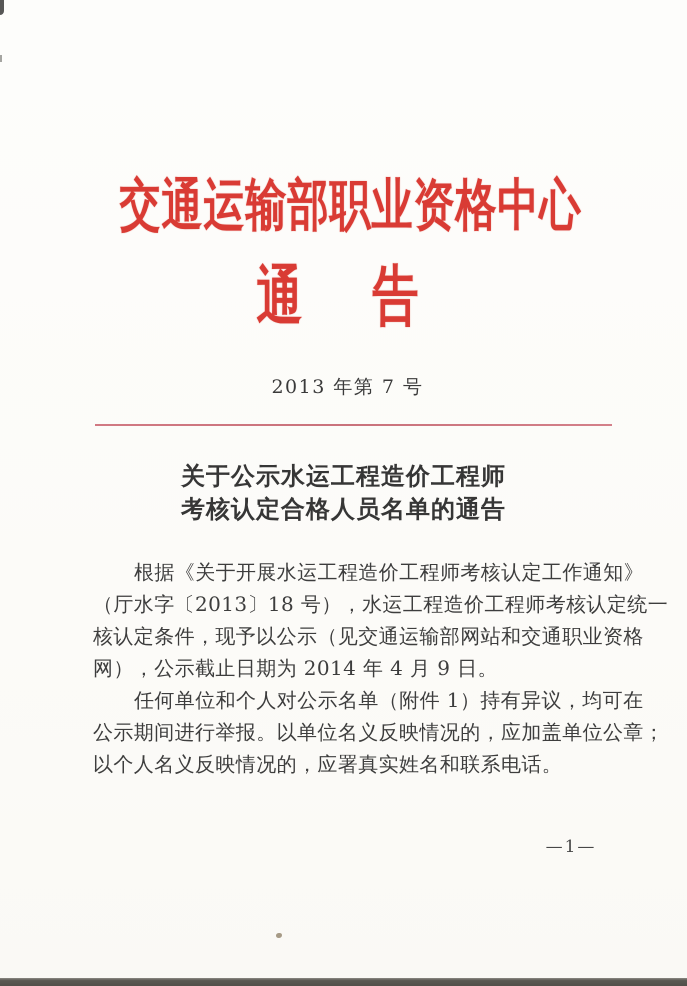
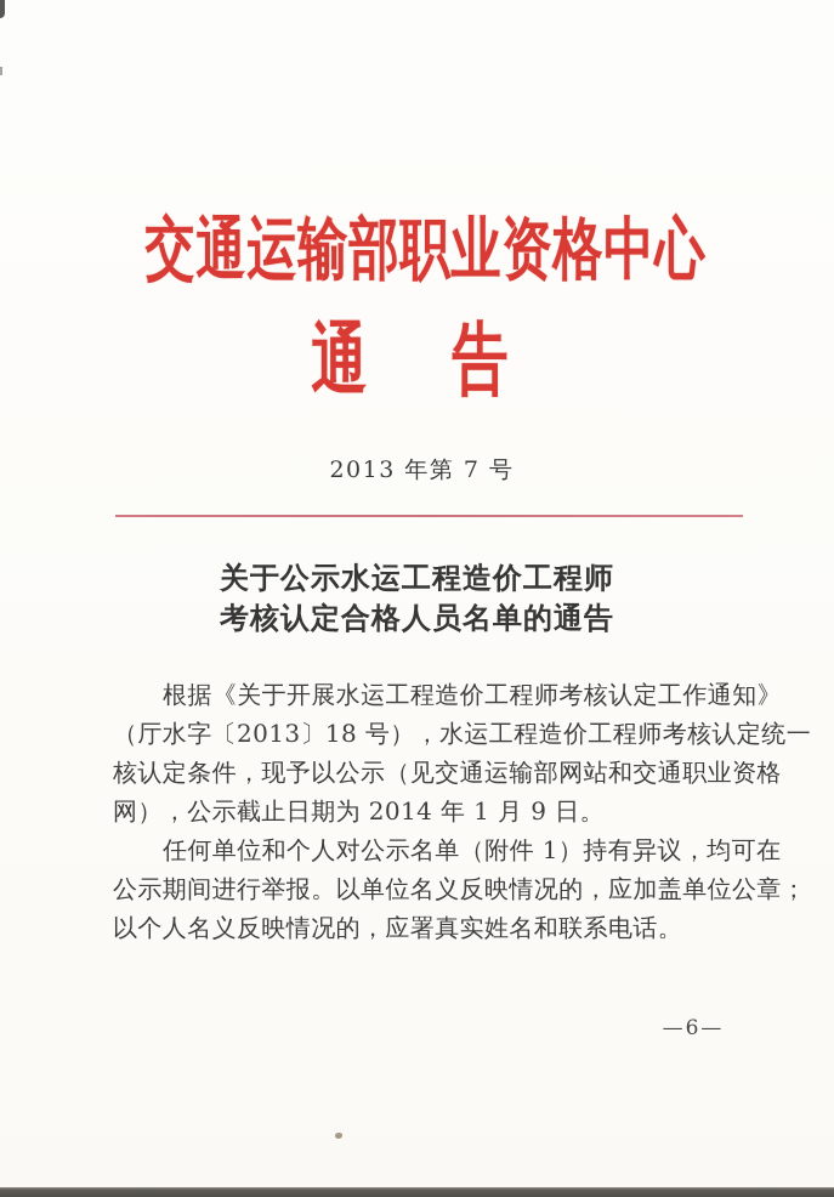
  交通运输部职业资格中心
  通 告
  2013 年第 7 号
  关于公示水运工程造价工程师
  考核认定合格人员名单的通告
  根据《关于开展水运工程造价工程师考核认定工作通知》
  （厅水字〔2013〕18 号），水运工程造价工程师考核认定统一
  核认定条件，现予以公示（见交通运输部网站和交通职业资格
- 网），公示截止日期为 2014 年 4 月 9 日。
+ 网），公示截止日期为 2014 年 1 月 9 日。
  任何单位和个人对公示名单（附件 1）持有异议，均可在
  公示期间进行举报。以单位名义反映情况的，应加盖单位公章；
  以个人名义反映情况的，应署真实姓名和联系电话。
- —1—
+ —6—
